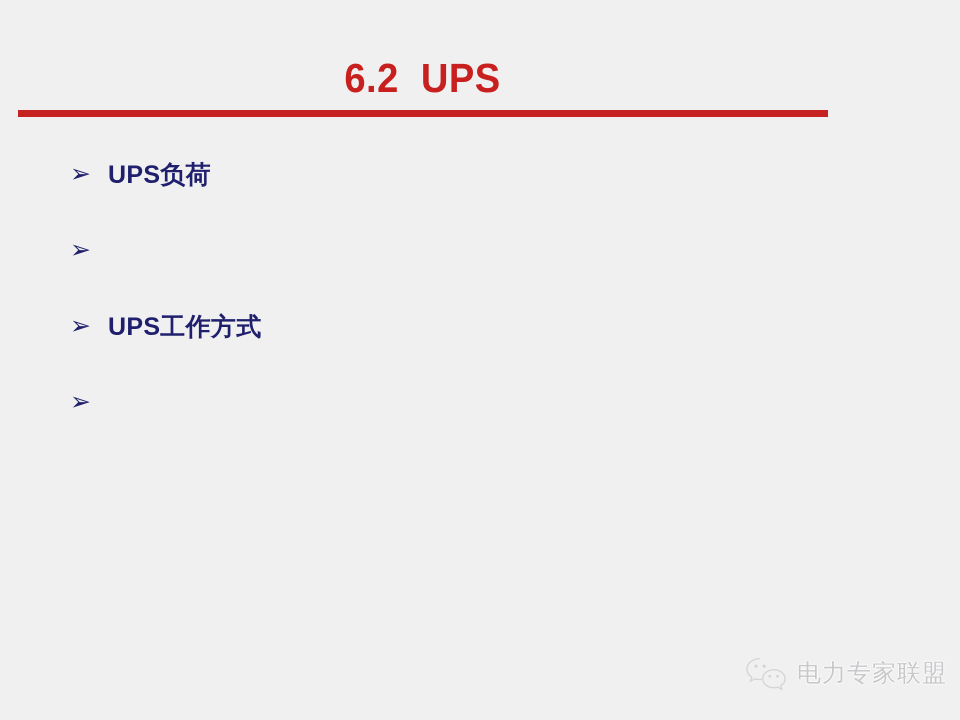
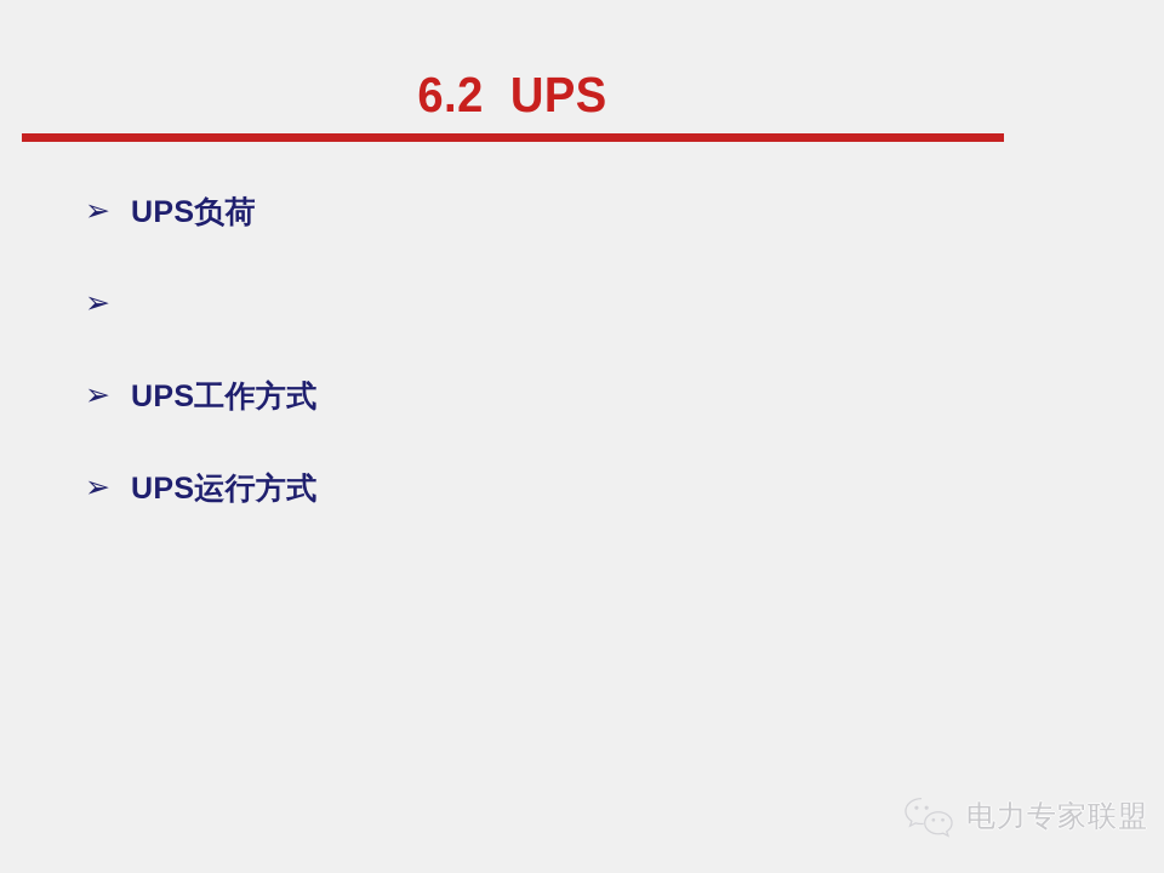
  6.2 UPS
  ➢
  UPS负荷
  ➢
  ➢
  UPS工作方式
  ➢
+ UPS运行方式
  电力专家联盟
